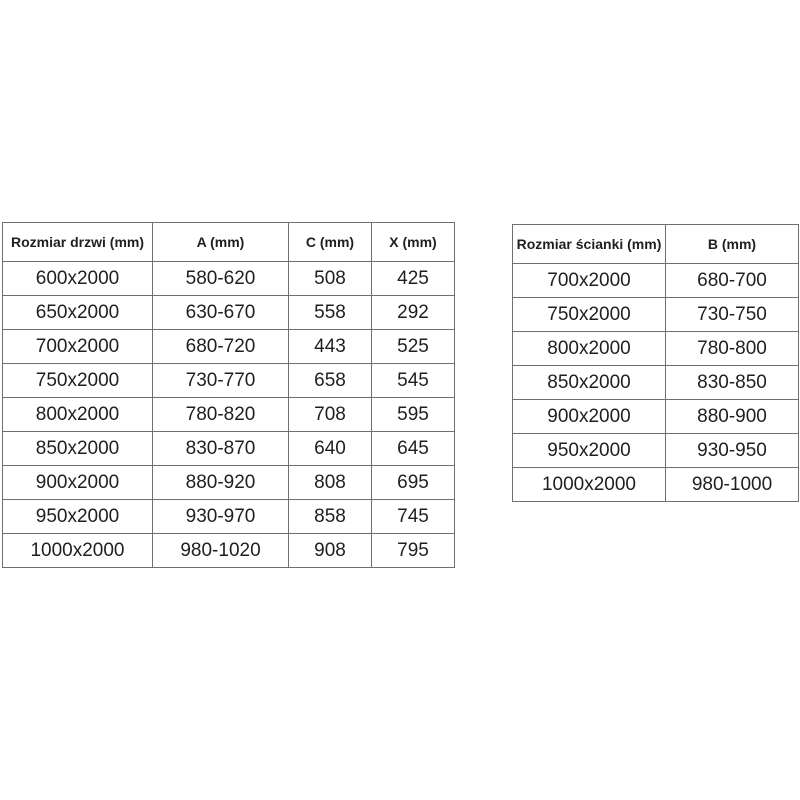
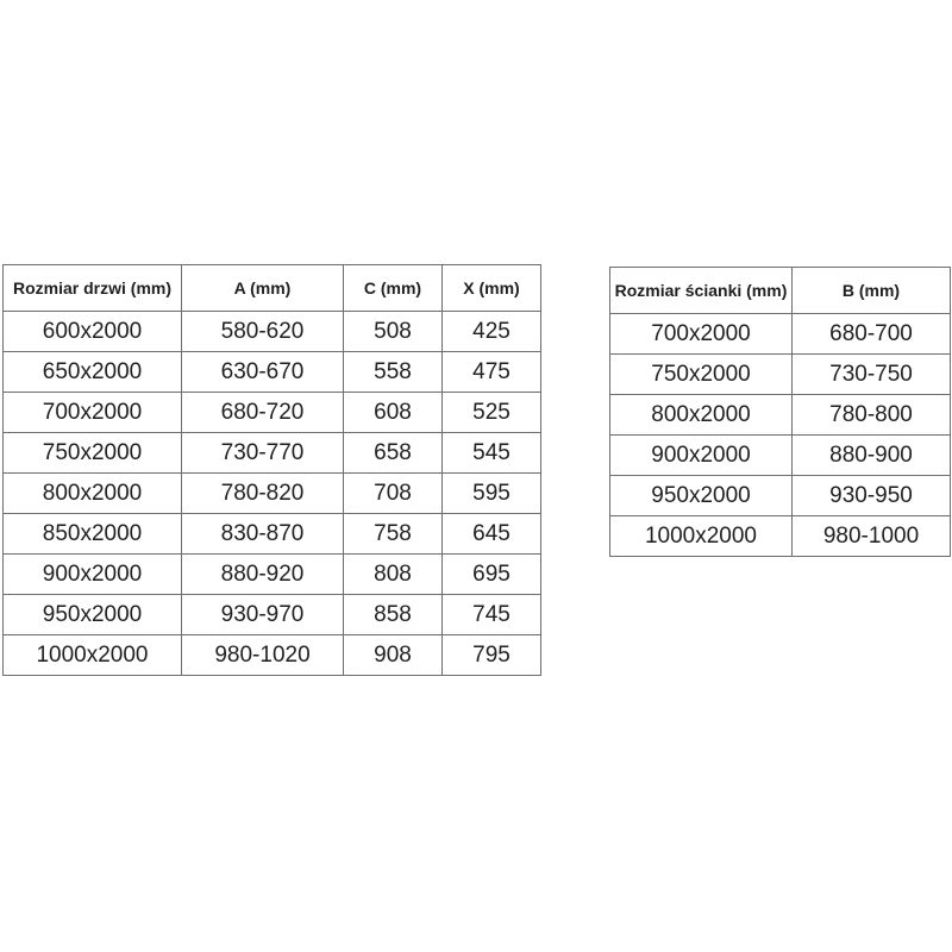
  Rozmiar drzwi (mm)	A (mm)	C (mm)	X (mm)
  600x2000	580-620	508	425
- 650x2000	630-670	558	292
+ 650x2000	630-670	558	475
- 700x2000	680-720	443	525
+ 700x2000	680-720	608	525
  750x2000	730-770	658	545
  800x2000	780-820	708	595
- 850x2000	830-870	640	645
+ 850x2000	830-870	758	645
  900x2000	880-920	808	695
  950x2000	930-970	858	745
  1000x2000	980-1020	908	795
  Rozmiar ścianki (mm)	B (mm)
  700x2000	680-700
  750x2000	730-750
  800x2000	780-800
- 850x2000	830-850
  900x2000	880-900
  950x2000	930-950
  1000x2000	980-1000
